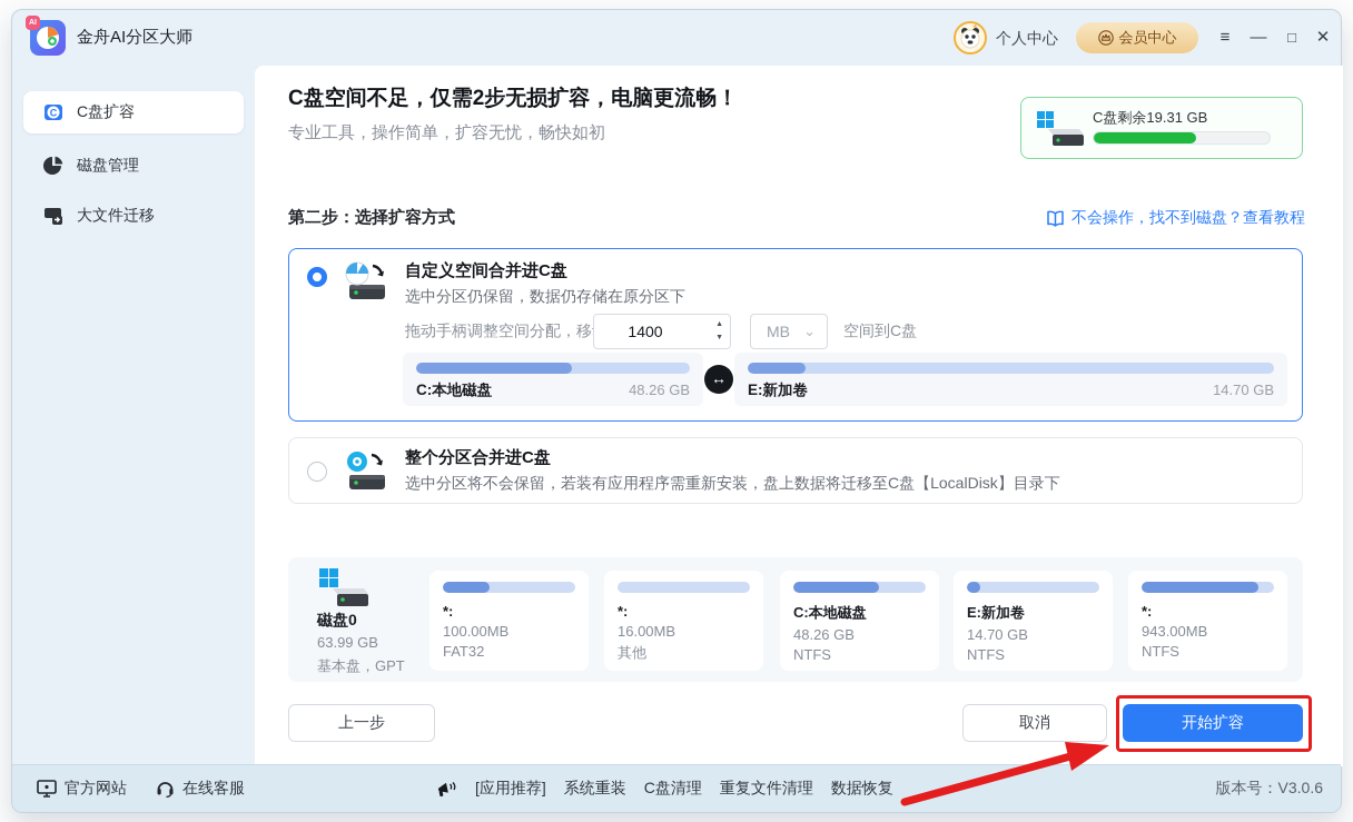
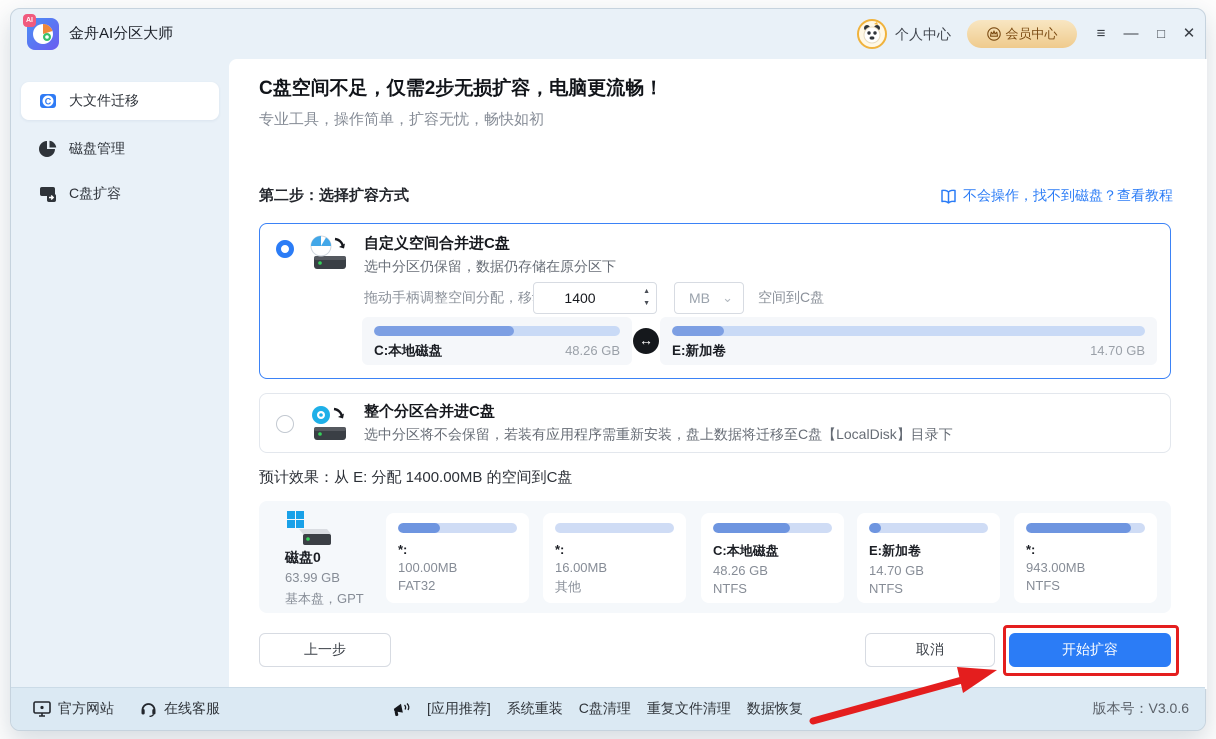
  金舟AI分区大师
  个人中心
  会员中心
  ≡
  —
  □
  ✕
  C
- C盘扩容
+ 大文件迁移
  磁盘管理
- 大文件迁移
+ C盘扩容
  C盘空间不足，仅需2步无损扩容，电脑更流畅！
  专业工具，操作简单，扩容无忧，畅快如初
- C盘剩余19.31 GB
  第二步：选择扩容方式
  不会操作，找不到磁盘？查看教程
  自定义空间合并进C盘
  选中分区仍保留，数据仍存储在原分区下
  拖动手柄调整空间分配，移
  1400
  MB
  ⌄
  空间到C盘
  C:本地磁盘
  48.26 GB
  ↔
  E:新加卷
  14.70 GB
  整个分区合并进C盘
  选中分区将不会保留，若装有应用程序需重新安装，盘上数据将迁移至C盘【LocalDisk】目录下
+ 预计效果：从 E: 分配 1400.00MB 的空间到C盘
  磁盘0
  63.99 GB
  基本盘，GPT
  *:
  100.00MB
  FAT32
  *:
  16.00MB
  其他
  C:本地磁盘
  48.26 GB
  NTFS
  E:新加卷
  14.70 GB
  NTFS
  *:
  943.00MB
  NTFS
  上一步
  取消
  开始扩容
  官方网站
  在线客服
  [应用推荐]
  系统重装
  C盘清理
  重复文件清理
  数据恢复
  版本号：V3.0.6
